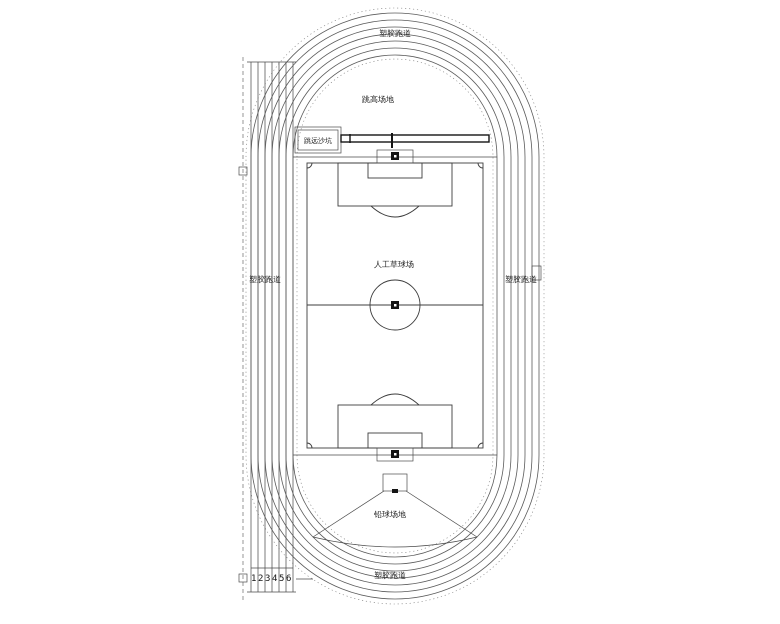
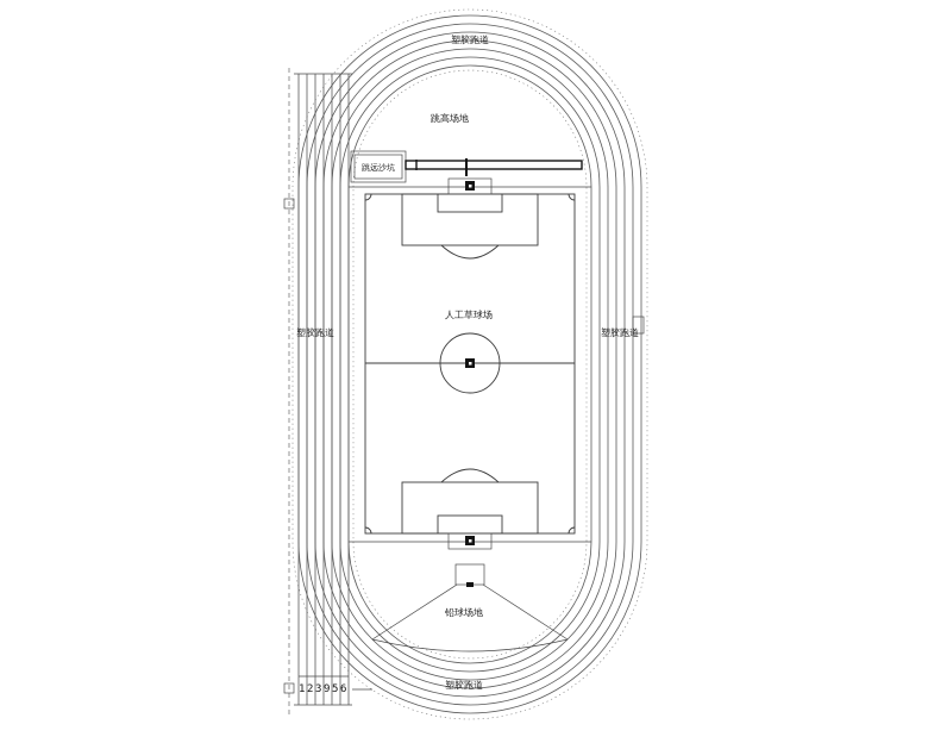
  1
  2
  3
- 4
+ 9
  5
  6
  塑胶跑道
  跳高场地
  跳远沙坑
  人工草球场
  塑胶跑道
  塑胶跑道
  铅球场地
  塑胶跑道
